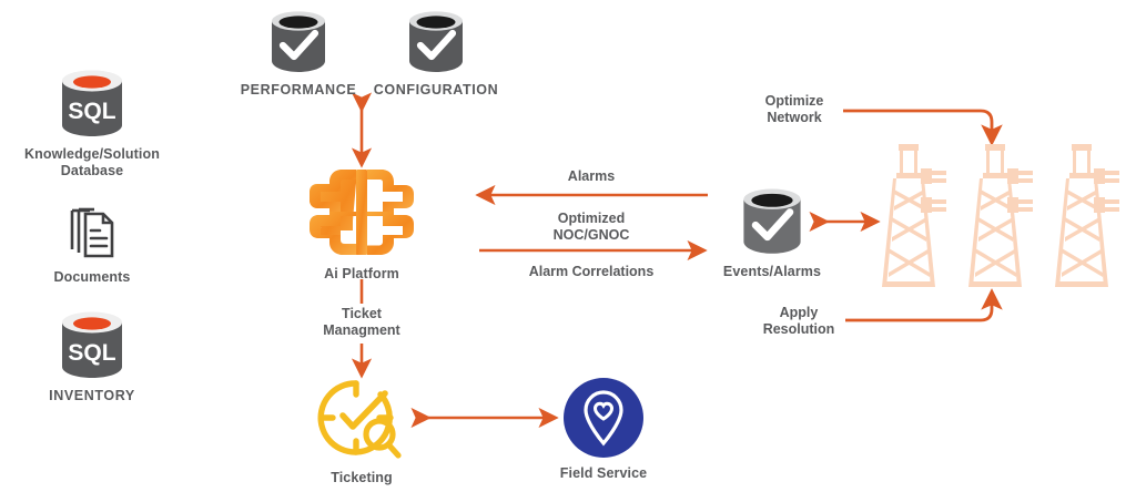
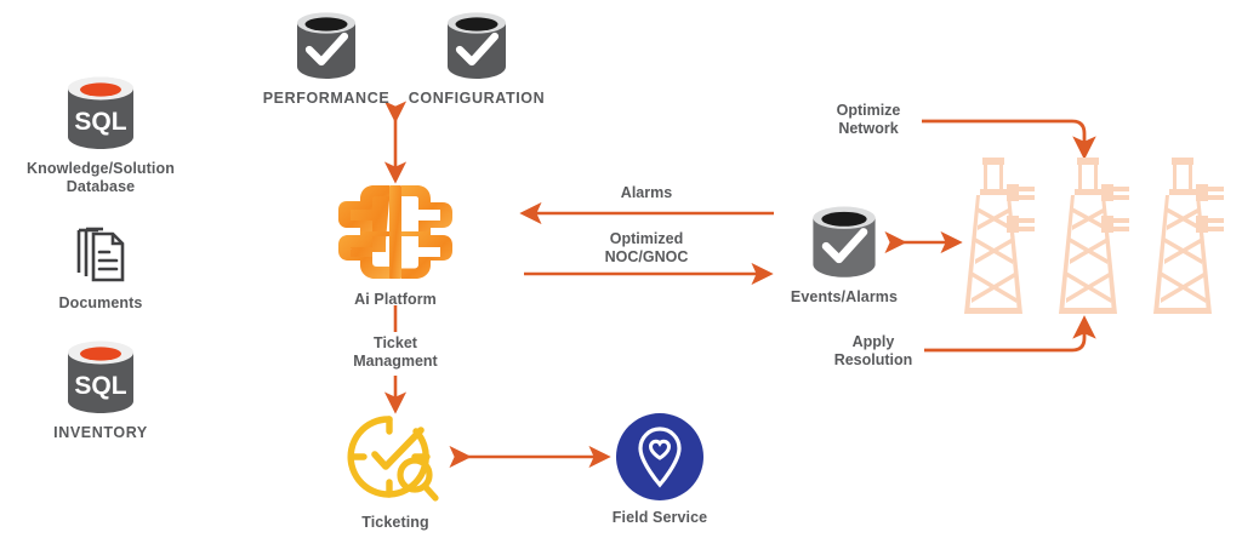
  SQL
  Knowledge/Solution
  Database
  Documents
  SQL
  INVENTORY
  PERFORMANCE
  CONFIGURATION
  Ai Platform
  Events/Alarms
  Ticketing
  Field Service
  Optimize
  Network
  Alarms
  Optimized
  NOC/GNOC
- Alarm Correlations
  Apply
  Resolution
  Ticket
  Managment
